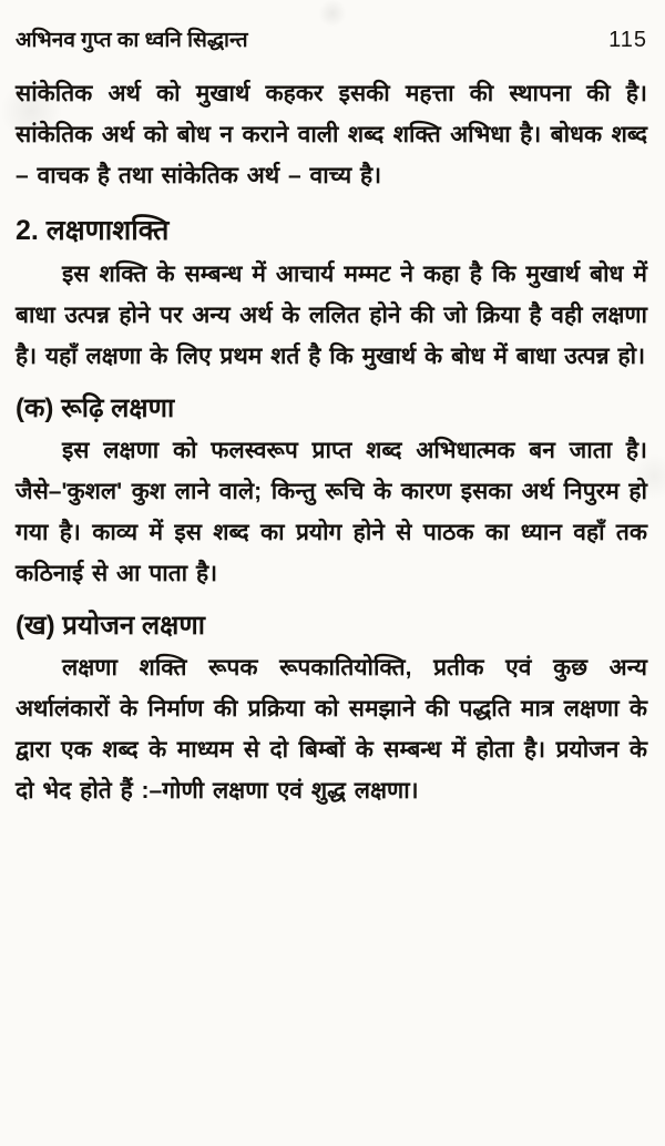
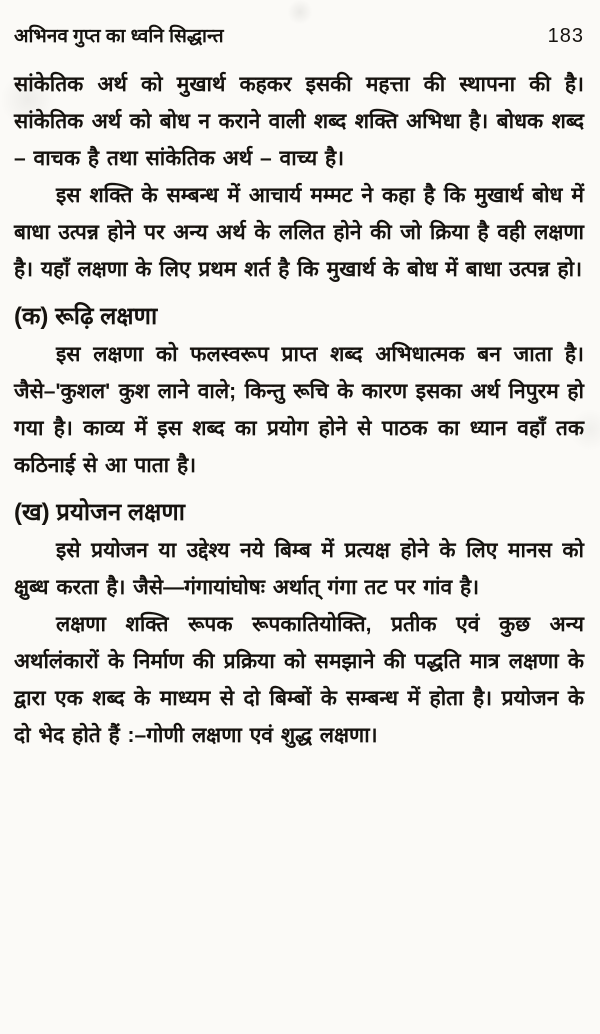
  अभिनव गुप्त का ध्वनि सिद्धान्त
- 115
+ 183
  सांकेतिक अर्थ को मुखार्थ कहकर इसकी महत्ता की स्थापना की है। सांकेतिक अर्थ को बोध न कराने वाली शब्द शक्ति अभिधा है। बोधक शब्द – वाचक है तथा सांकेतिक अर्थ – वाच्य है।
- 2. लक्षणाशक्ति
  इस शक्ति के सम्बन्ध में आचार्य मम्मट ने कहा है कि मुखार्थ बोध में बाधा उत्पन्न होने पर अन्य अर्थ के ललित होने की जो क्रिया है वही लक्षणा है। यहाँ लक्षणा के लिए प्रथम शर्त है कि मुखार्थ के बोध में बाधा उत्पन्न हो।
  (क) रूढ़ि लक्षणा
  इस लक्षणा को फलस्वरूप प्राप्त शब्द अभिधात्मक बन जाता है। जैसे–'कुशल' कुश लाने वाले; किन्तु रूचि के कारण इसका अर्थ निपुरम हो गया है। काव्य में इस शब्द का प्रयोग होने से पाठक का ध्यान वहाँ तक कठिनाई से आ पाता है।
  (ख) प्रयोजन लक्षणा
+ इसे प्रयोजन या उद्देश्य नये बिम्ब में प्रत्यक्ष होने के लिए मानस को क्षुब्ध करता है। जैसे—गंगायांघोषः अर्थात् गंगा तट पर गांव है।
  लक्षणा शक्ति रूपक रूपकातियोक्ति, प्रतीक एवं कुछ अन्य अर्थालंकारों के निर्माण की प्रक्रिया को समझाने की पद्धति मात्र लक्षणा के द्वारा एक शब्द के माध्यम से दो बिम्बों के सम्बन्ध में होता है। प्रयोजन के दो भेद होते हैं :–गोणी लक्षणा एवं शुद्ध लक्षणा।
